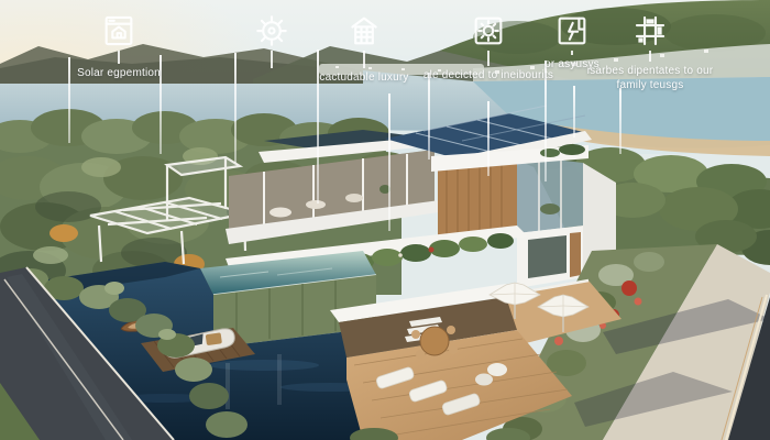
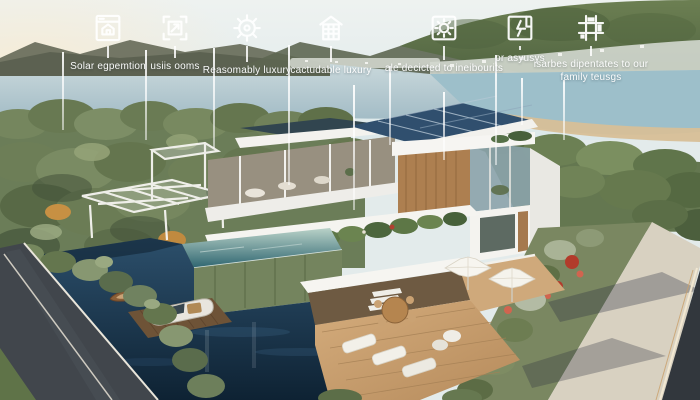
  Solar egpemtion
+ usiis ooms
+ Reasomably luxury
  cactudable luxury
  ale decicted to ineibourits
  or asyusys
  isarbes dipentates to our family teusgs
